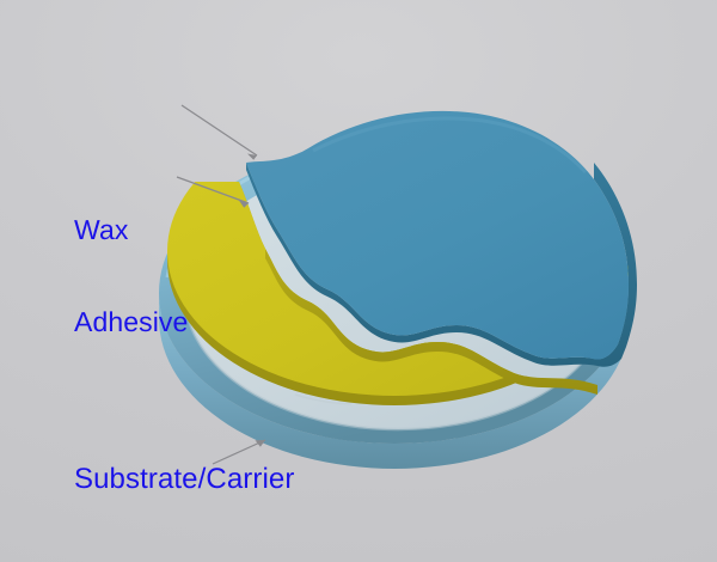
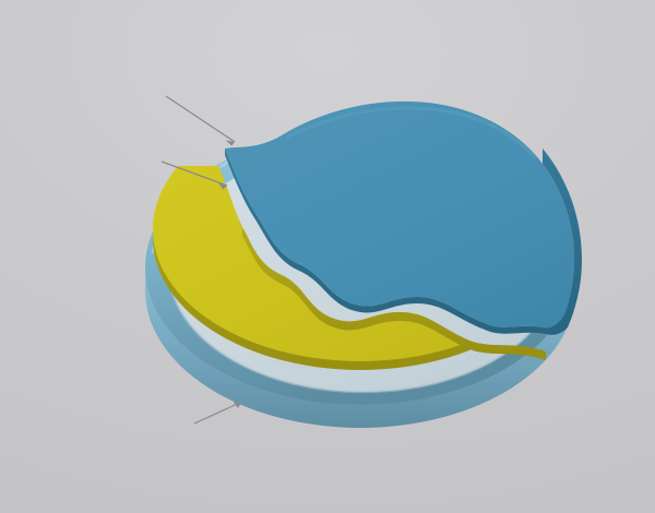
- Wax
- Adhesive
- Substrate/Carrier
